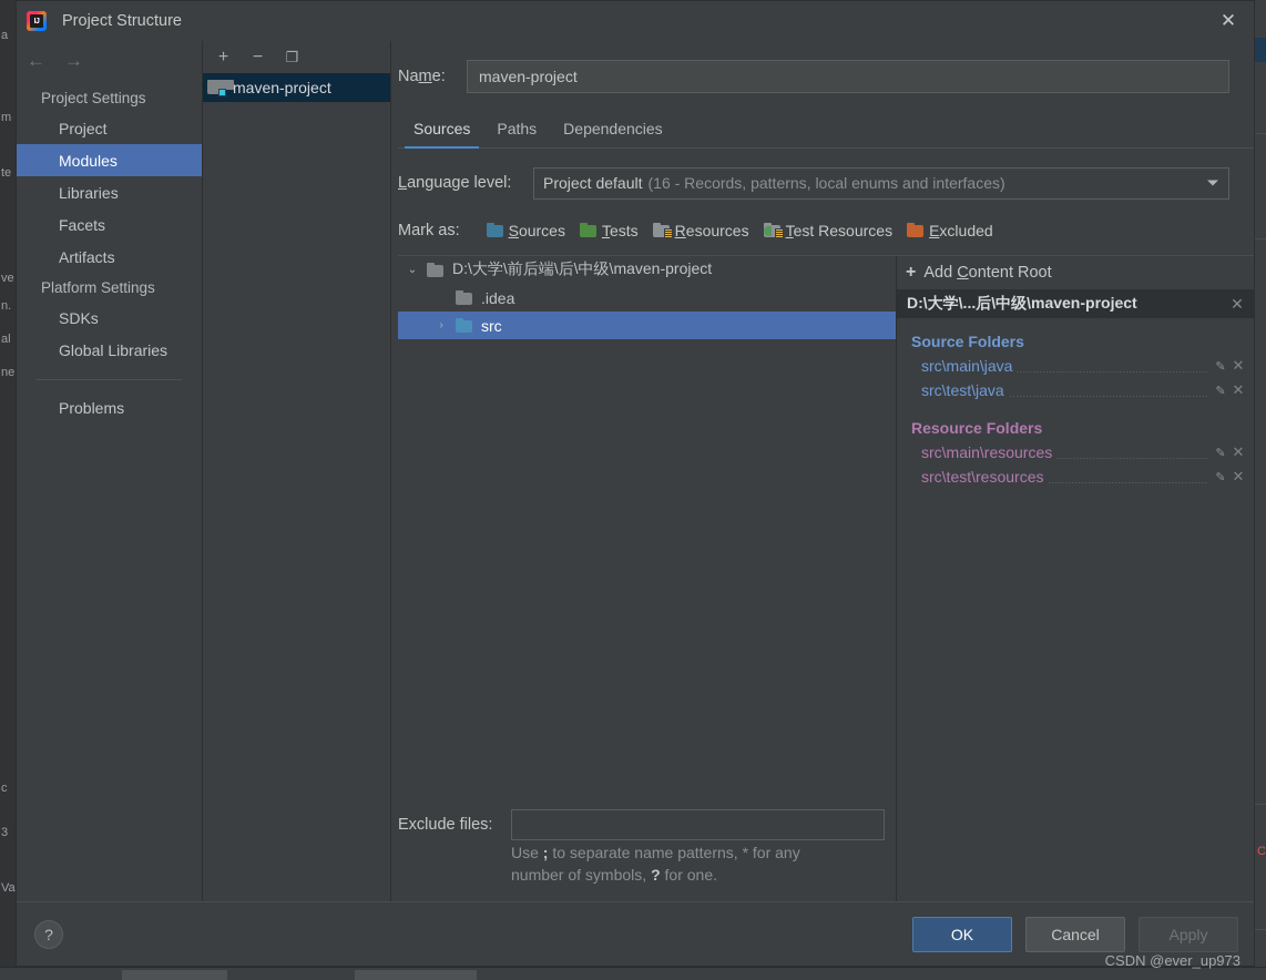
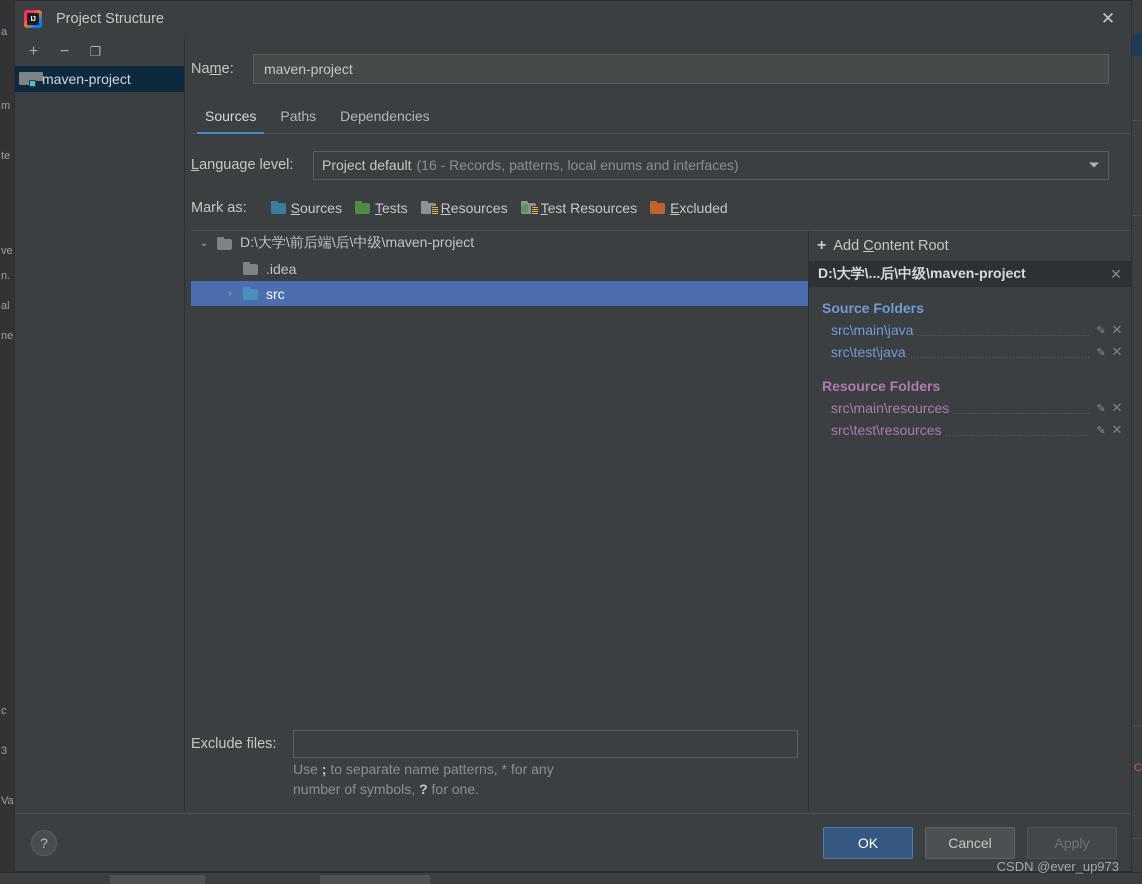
  a
  m
  te
  ve
  n.
  al
  ne
  c
  3
  Va
  C
  Project Structure
  ✕
- ←
- →
- Project Settings
- Project
- Modules
- Libraries
- Facets
- Artifacts
- Platform Settings
- SDKs
- Global Libraries
- Problems
  +
  −
  ❐
  maven-project
  Name:
  maven-project
  Sources
  Paths
  Dependencies
  Language level:
  Project default
  (16 - Records, patterns, local enums and interfaces)
  Mark as:
  Sources
  Tests
  Resources
  Test Resources
  Excluded
  ⌄
  D:\大学\前后端\后\中级\maven-project
  .idea
  ›
  src
  Exclude files:
  Use ; to separate name patterns, * for any
  number of symbols, ? for one.
  +
  Add Content Root
  D:\大学\...后\中级\maven-project
  ✕
  Source Folders
  src\main\java
  ✎
  ✕
  src\test\java
  ✎
  ✕
  Resource Folders
  src\main\resources
  ✎
  ✕
  src\test\resources
  ✎
  ✕
  ?
  OK
  Cancel
  Apply
  CSDN @ever_up973
